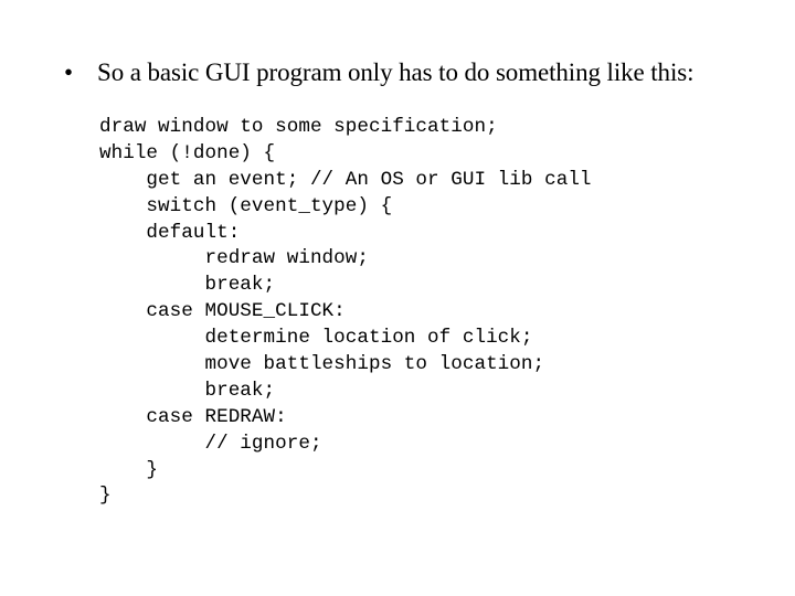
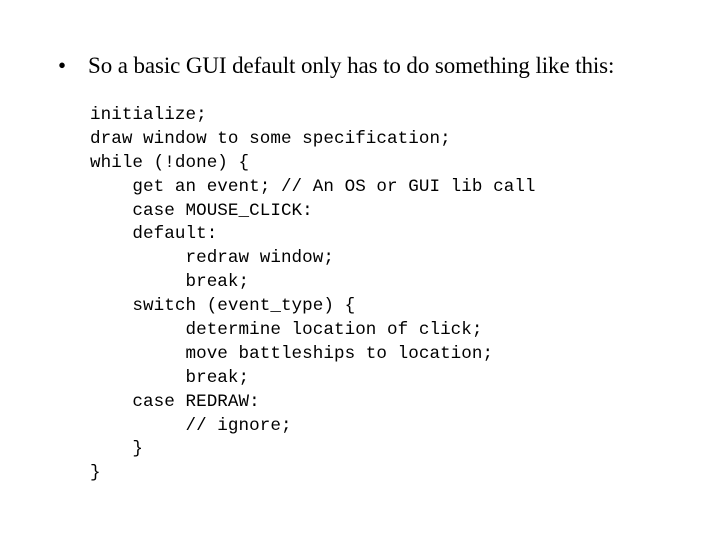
  •
- So a basic GUI program only has to do something like this:
+ So a basic GUI default only has to do something like this:
+ initialize;
  draw window to some specification;
  while (!done) {
  get an event; // An OS or GUI lib call
- switch (event_type) {
+ case MOUSE_CLICK:
  default:
  redraw window;
  break;
- case MOUSE_CLICK:
+ switch (event_type) {
  determine location of click;
  move battleships to location;
  break;
  case REDRAW:
  // ignore;
  }
  }
